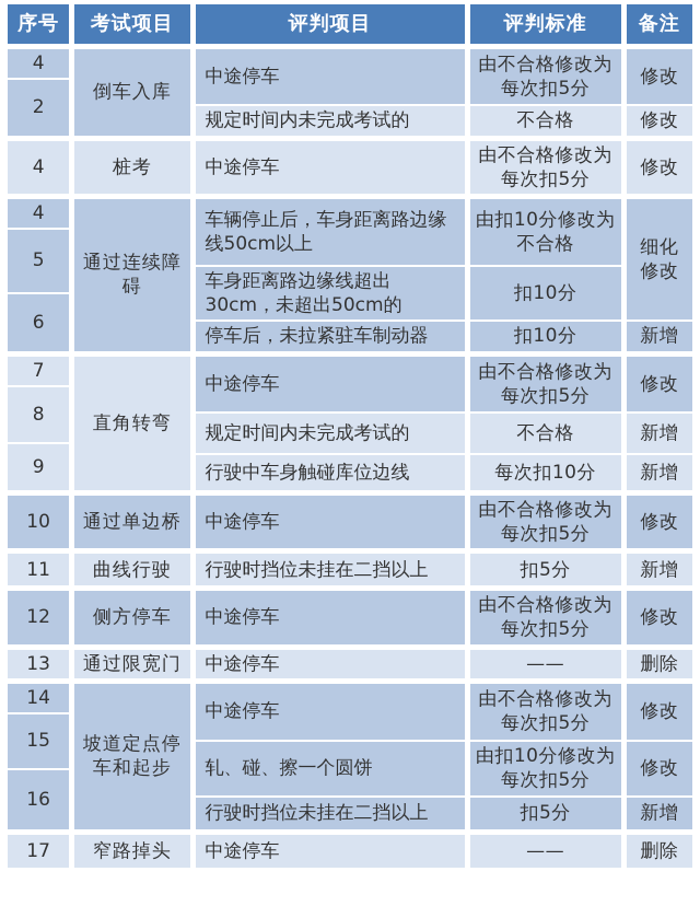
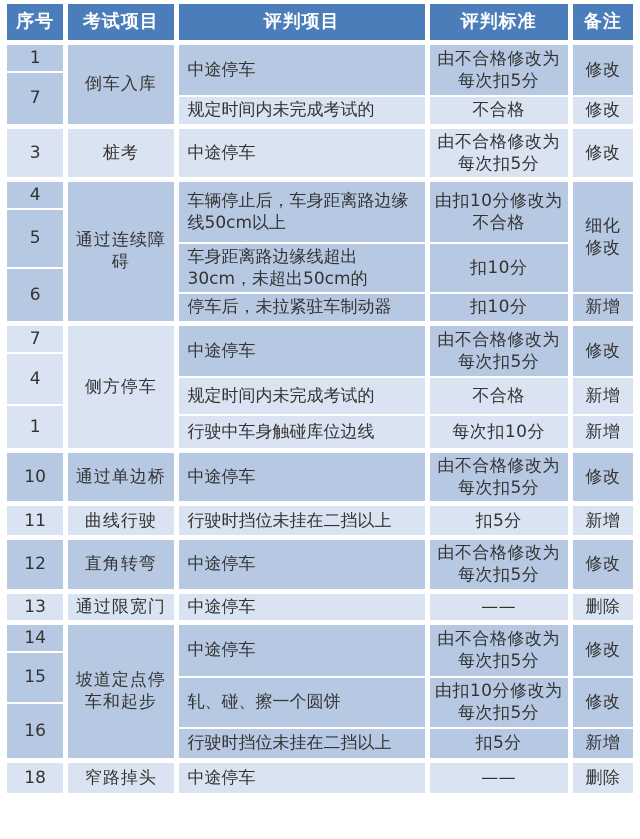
  序号	考试项目	评判项目	评判标准	备注
- 4	倒车入库	中途停车	由不合格修改为每次扣5分	修改
+ 1	倒车入库	中途停车	由不合格修改为每次扣5分	修改
- 2
+ 7
  规定时间内未完成考试的	不合格	修改
- 4	桩考	中途停车	由不合格修改为每次扣5分	修改
+ 3	桩考	中途停车	由不合格修改为每次扣5分	修改
  4	通过连续障碍	车辆停止后，车身距离路边缘线50cm以上	由扣10分修改为不合格	细化修改
  5
  车身距离路边缘线超出30cm，未超出50cm的	扣10分
  6
  停车后，未拉紧驻车制动器	扣10分	新增
- 7	直角转弯	中途停车	由不合格修改为每次扣5分	修改
+ 7	侧方停车	中途停车	由不合格修改为每次扣5分	修改
- 8
+ 4
  规定时间内未完成考试的	不合格	新增
- 9
+ 1
  行驶中车身触碰库位边线	每次扣10分	新增
  10	通过单边桥	中途停车	由不合格修改为每次扣5分	修改
  11	曲线行驶	行驶时挡位未挂在二挡以上	扣5分	新增
- 12	侧方停车	中途停车	由不合格修改为每次扣5分	修改
+ 12	直角转弯	中途停车	由不合格修改为每次扣5分	修改
  13	通过限宽门	中途停车	——	删除
  14	坡道定点停车和起步	中途停车	由不合格修改为每次扣5分	修改
  15
  轧、碰、擦一个圆饼	由扣10分修改为每次扣5分	修改
  16
  行驶时挡位未挂在二挡以上	扣5分	新增
- 17	窄路掉头	中途停车	——	删除
+ 18	窄路掉头	中途停车	——	删除
